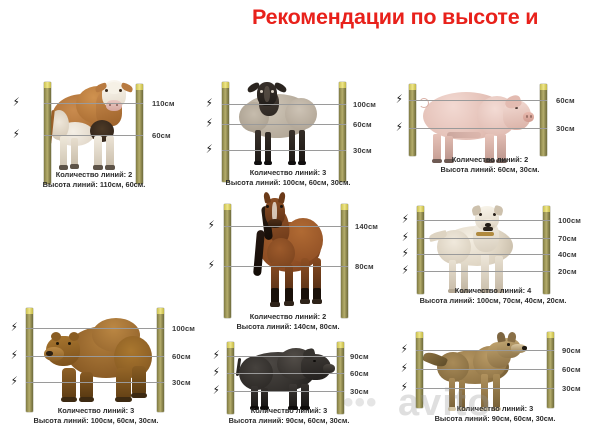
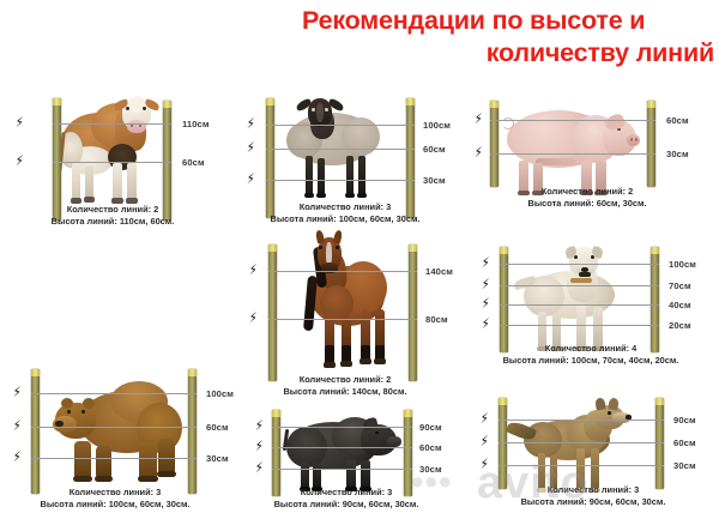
  Рекомендации по высоте и
+ количеству линий
  ⚡
  ⚡
  110см
  60см
  Количество линий: 2
  Высота линий: 110см, 60см.
  ⚡
  ⚡
  ⚡
  100см
  60см
  30см
  Количество линий: 3
  Высота линий: 100см, 60см, 30см.
  ⚡
  ⚡
  60см
  30см
  Количество линий: 2
  Высота линий: 60см, 30см.
  ⚡
  ⚡
  140см
  80см
  Количество линий: 2
  Высота линий: 140см, 80см.
  ⚡
  ⚡
  ⚡
  ⚡
  100см
  70см
  40см
  20см
  Количество линий: 4
  Высота линий: 100см, 70см, 40см, 20см.
  ⚡
  ⚡
  ⚡
  100см
  60см
  30см
  Количество линий: 3
  Высота линий: 100см, 60см, 30см.
  ⚡
  ⚡
  ⚡
  90см
  60см
  30см
  Количество линий: 3
  Высота линий: 90см, 60см, 30см.
  ⚡
  ⚡
  ⚡
  90см
  60см
  30см
  Количество линий: 3
  Высота линий: 90см, 60см, 30см.
  •••
  avito
